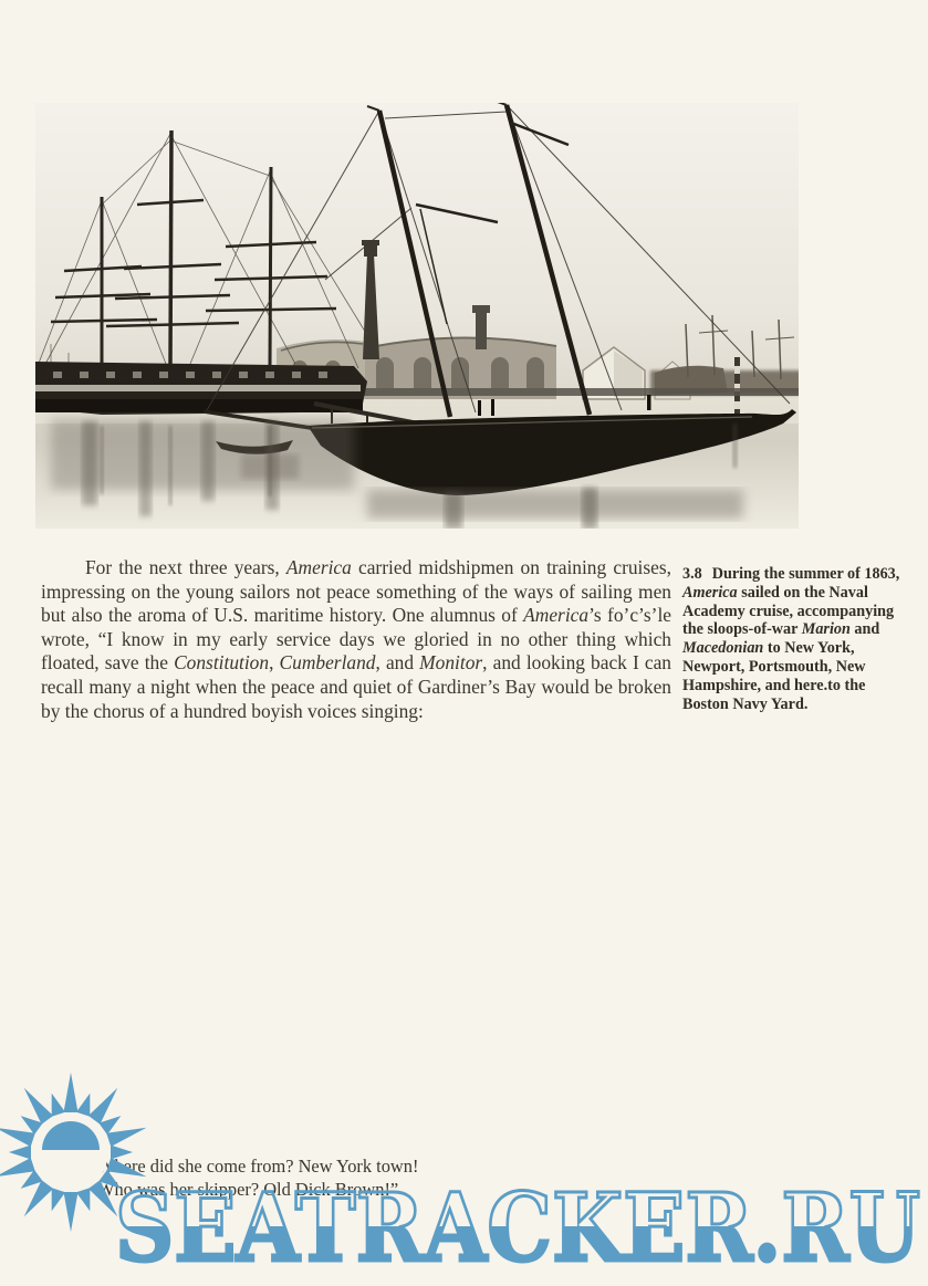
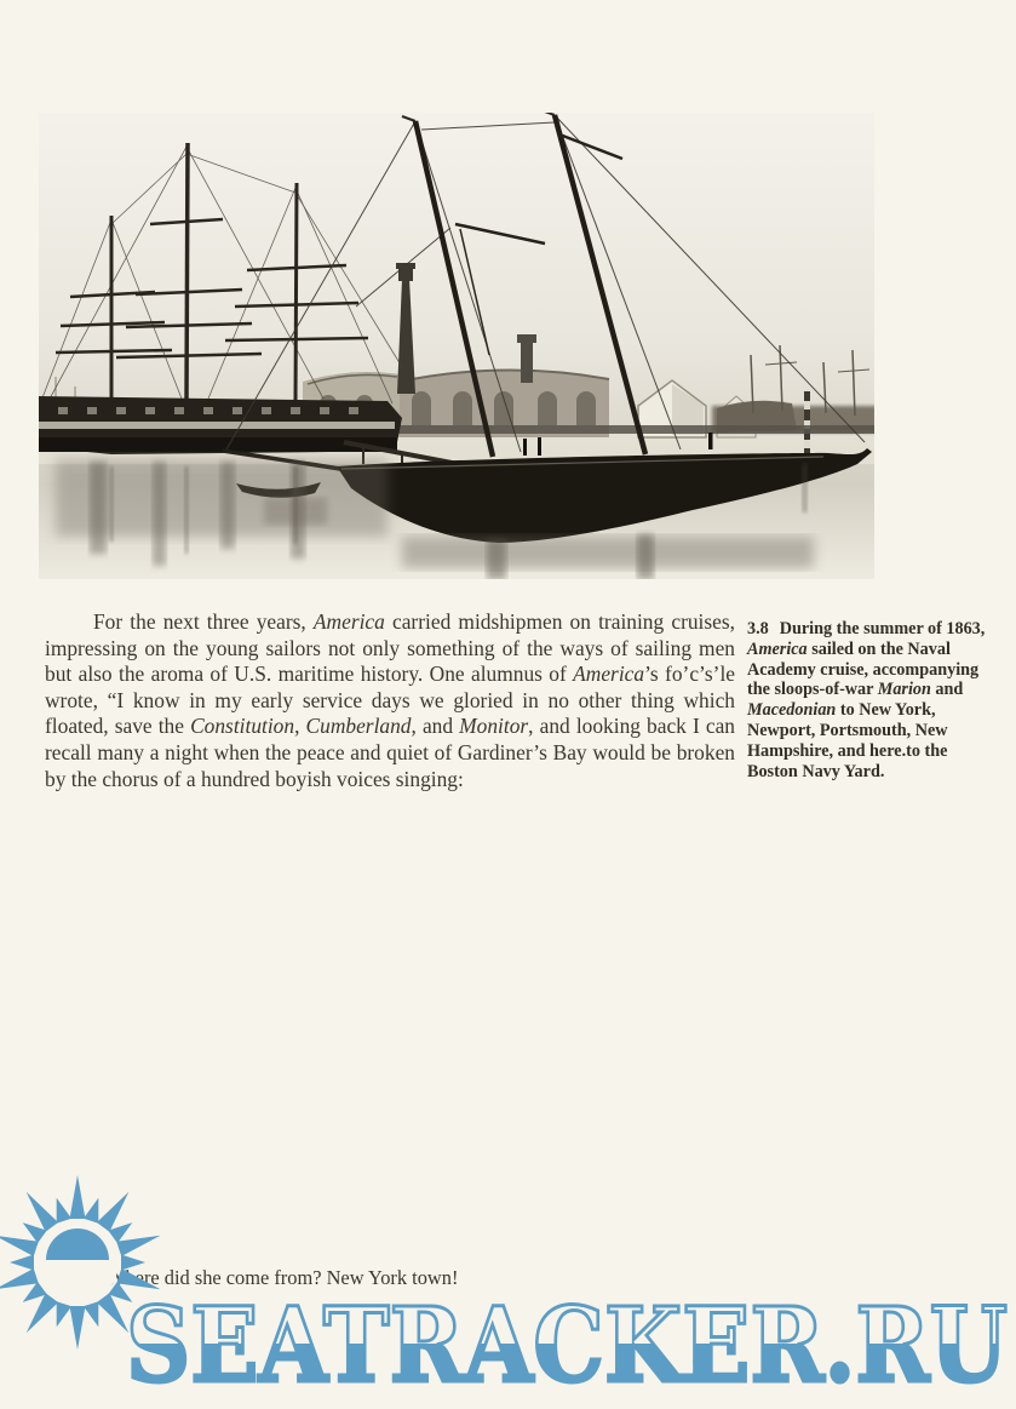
- For the next three years, America carried midshipmen on training cruises, impressing on the young sailors not peace something of the ways of sailing men but also the aroma of U.S. maritime history. One alumnus of America’s fo’c’s’le wrote, “I know in my early service days we gloried in no other thing which floated, save the Constitution, Cumberland, and Monitor, and looking back I can recall many a night when the peace and quiet of Gardiner’s Bay would be broken by the chorus of a hundred boyish voices singing:
+ For the next three years, America carried midshipmen on training cruises, impressing on the young sailors not only something of the ways of sailing men but also the aroma of U.S. maritime history. One alumnus of America’s fo’c’s’le wrote, “I know in my early service days we gloried in no other thing which floated, save the Constitution, Cumberland, and Monitor, and looking back I can recall many a night when the peace and quiet of Gardiner’s Bay would be broken by the chorus of a hundred boyish voices singing:
  Were did she come from? New York town!
- Who was her skipper? Old Dick Brown!”
  3.8 During the summer of 1863, America sailed on the Naval Academy cruise, accompanying the sloops-of-war Marion and Macedonian to New York, Newport, Portsmouth, New Hampshire, and here.to the Boston Navy Yard.
  49
  SEATRACKER.RU
